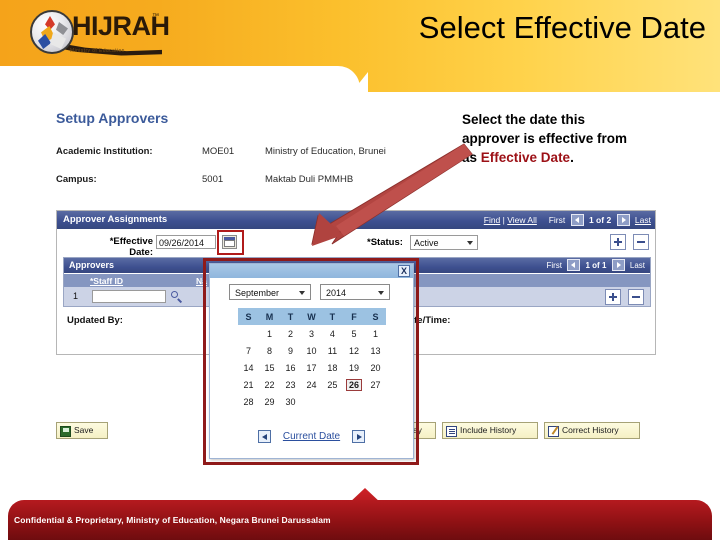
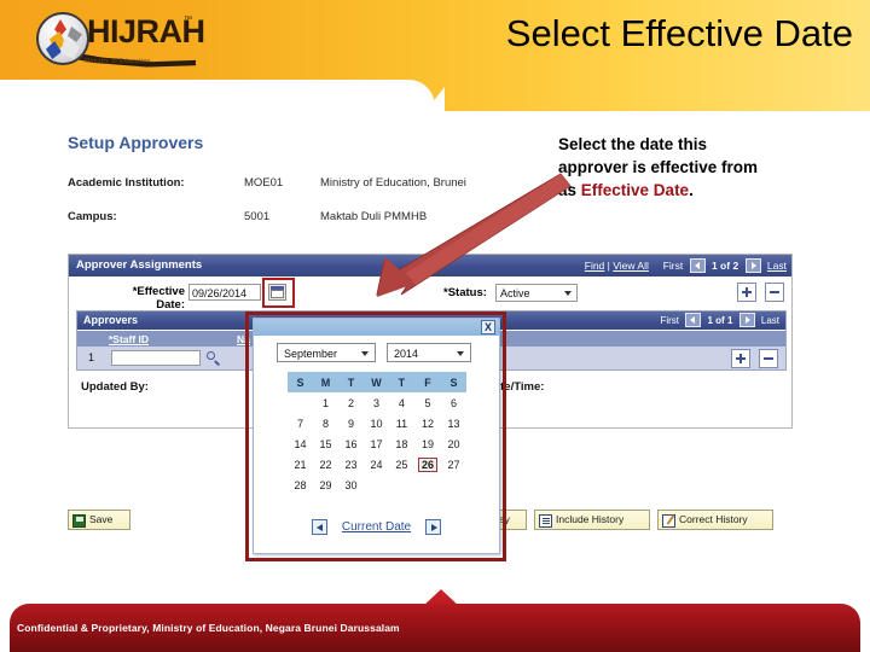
  HIJRAH
  Select Effective Date
  Select the date this
  approver is effective from
  s Effective Date.
  Setup Approvers
  Academic Institution:
  MOE01
  Ministry of Education, Brunei
  Campus:
  5001
  Maktab Duli PMMHB
  Approver Assignments
  Find | View All First 1 of 2 Last
  *Effective Date:
  09/26/2014
  *Status:
  Active
  Approvers
  First 1 of 1 Last
  *Staff ID
  Na
  1
  Updated By:
  te/Time:
  Save
  Include History
  Correct History
  X
  September
  2014
  S	M	T	W	T	F	S
- 	1	2	3	4	5	1
+ 	1	2	3	4	5	6
  7	8	9	10	11	12	13
  14	15	16	17	18	19	20
  21	22	23	24	25	26	27
  28	29	30
  Current Date
  Confidential & Proprietary, Ministry of Education, Negara Brunei Darussalam
